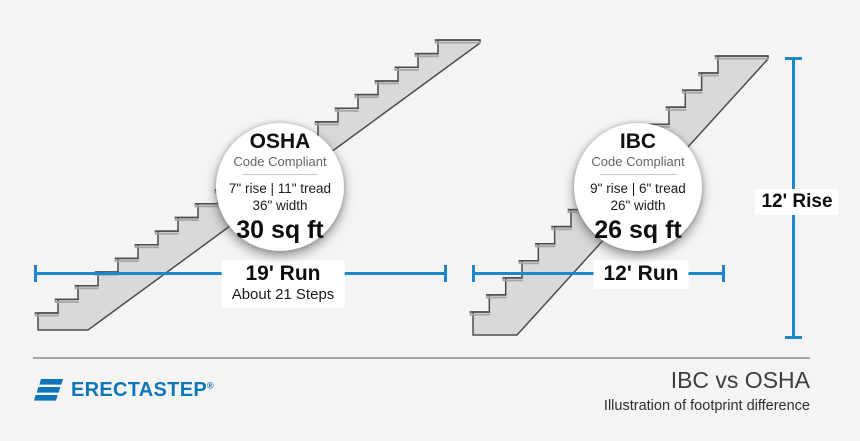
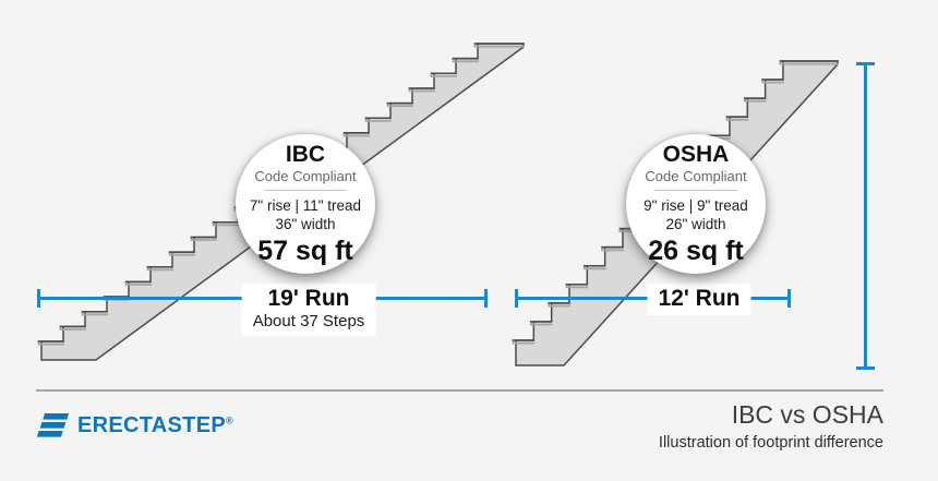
  19' Run
- About 21 Steps
+ About 37 Steps
  12' Run
- 12' Rise
- OSHA
+ IBC
  Code Compliant
  7" rise | 11" tread
  36" width
- 30 sq ft
+ 57 sq ft
- IBC
+ OSHA
  Code Compliant
- 9" rise | 6" tread
+ 9" rise | 9" tread
  26" width
  26 sq ft
  ERECTASTEP®
  IBC vs OSHA
  Illustration of footprint difference
